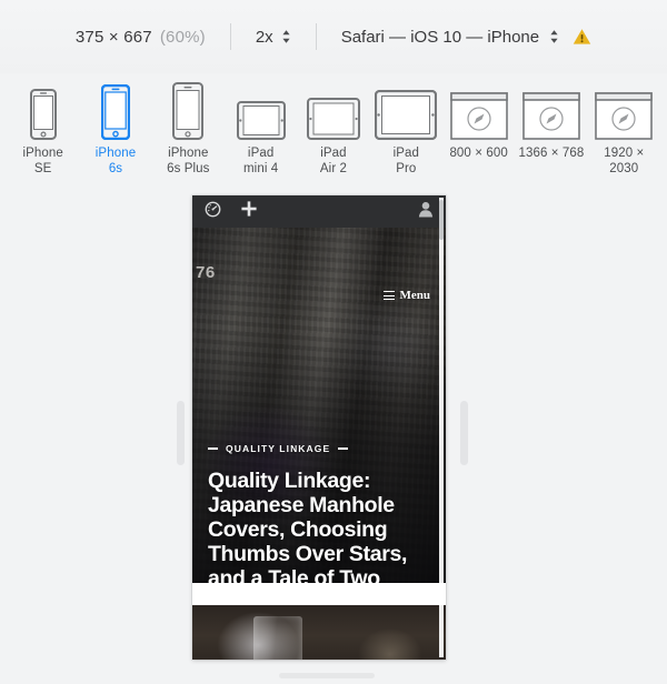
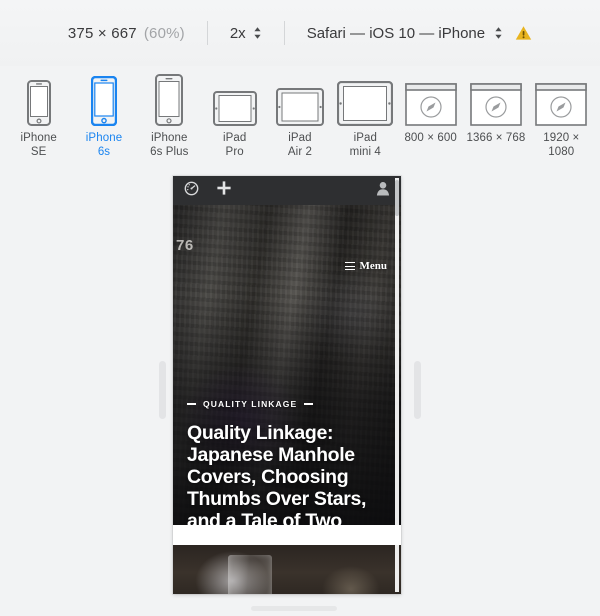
  375 × 667 (60%)
  2x
  Safari — iOS 10 — iPhone
  iPhone
  SE
  iPhone
  6s
  iPhone
  6s Plus
  iPad
- mini 4
+ Pro
  iPad
  Air 2
  iPad
- Pro
+ mini 4
  800 × 600
  1366 × 768
- 1920 × 2030
+ 1920 × 1080
  76
  Menu
  QUALITY LINKAGE
  Quality Linkage: Japanese Manhole Covers, Choosing Thumbs Over Stars, and a Tale of Two
